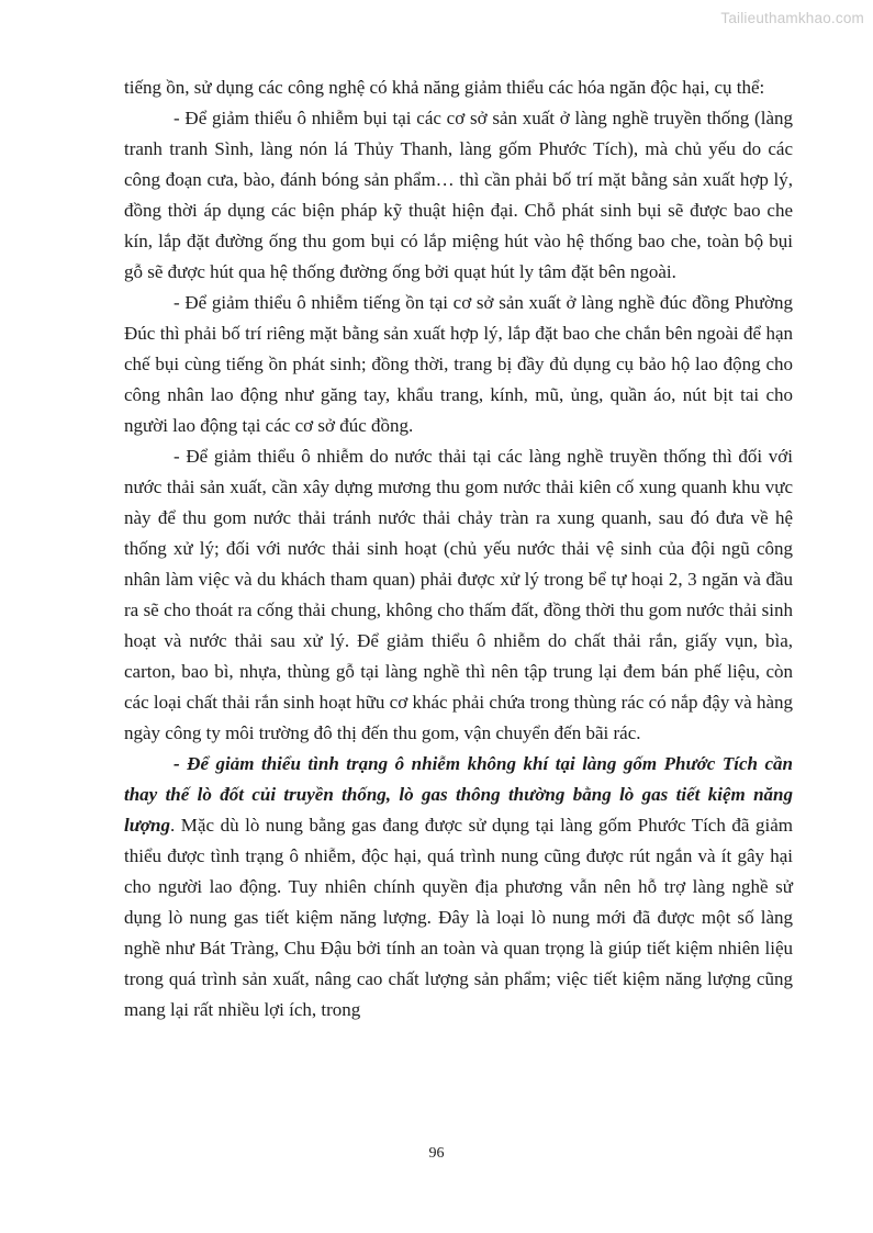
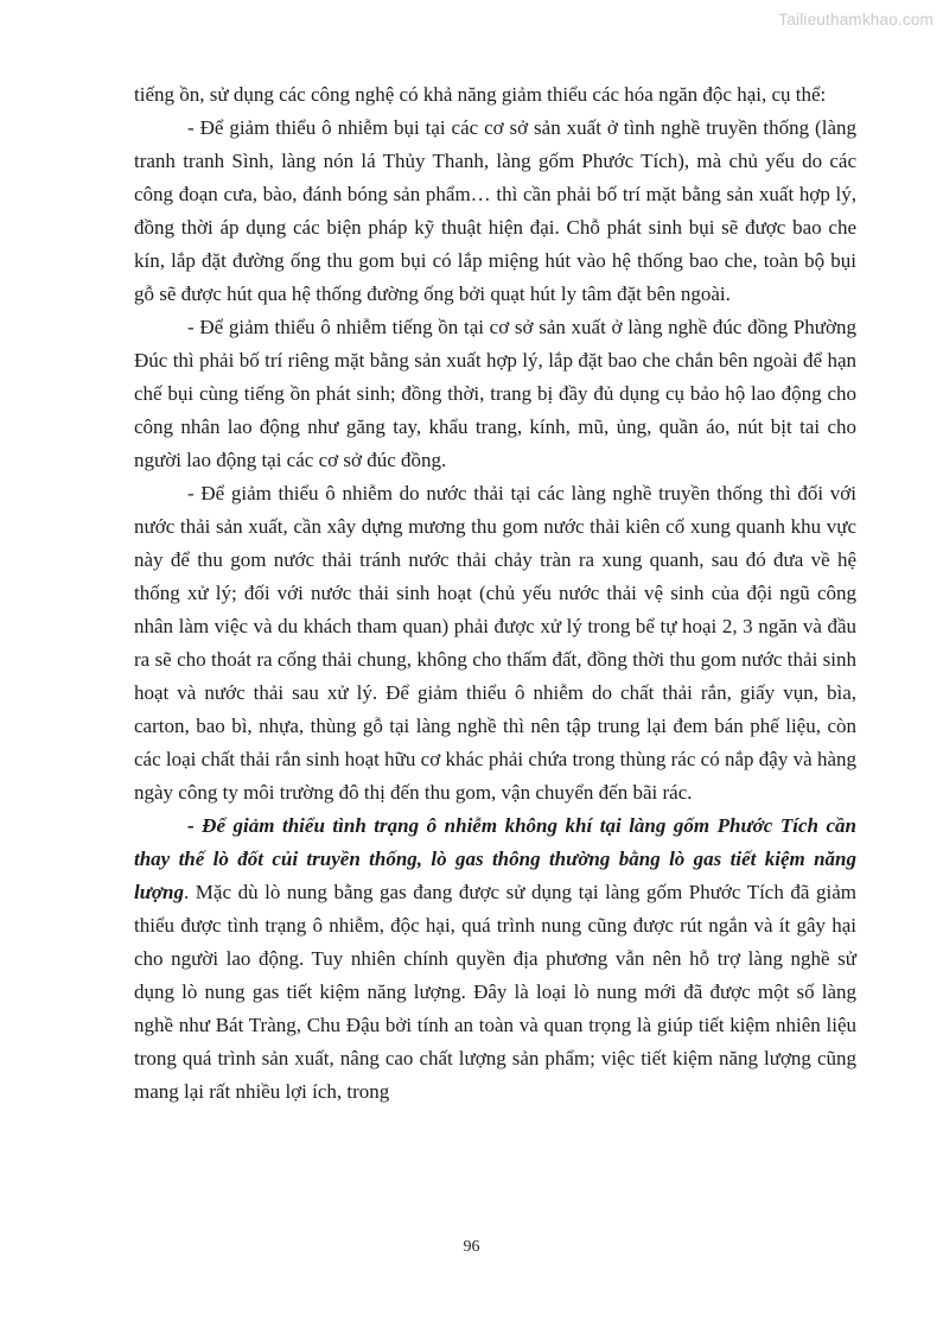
  Tailieuthamkhao.com
  tiếng ồn, sử dụng các công nghệ có khả năng giảm thiểu các hóa ngăn độc hại, cụ thể:
- - Để giảm thiểu ô nhiễm bụi tại các cơ sở sản xuất ở làng nghề truyền thống (làng tranh tranh Sình, làng nón lá Thủy Thanh, làng gốm Phước Tích), mà chủ yếu do các công đoạn cưa, bào, đánh bóng sản phẩm… thì cần phải bố trí mặt bằng sản xuất hợp lý, đồng thời áp dụng các biện pháp kỹ thuật hiện đại. Chỗ phát sinh bụi sẽ được bao che kín, lắp đặt đường ống thu gom bụi có lắp miệng hút vào hệ thống bao che, toàn bộ bụi gỗ sẽ được hút qua hệ thống đường ống bởi quạt hút ly tâm đặt bên ngoài.
+ - Để giảm thiểu ô nhiễm bụi tại các cơ sở sản xuất ở tình nghề truyền thống (làng tranh tranh Sình, làng nón lá Thủy Thanh, làng gốm Phước Tích), mà chủ yếu do các công đoạn cưa, bào, đánh bóng sản phẩm… thì cần phải bố trí mặt bằng sản xuất hợp lý, đồng thời áp dụng các biện pháp kỹ thuật hiện đại. Chỗ phát sinh bụi sẽ được bao che kín, lắp đặt đường ống thu gom bụi có lắp miệng hút vào hệ thống bao che, toàn bộ bụi gỗ sẽ được hút qua hệ thống đường ống bởi quạt hút ly tâm đặt bên ngoài.
  - Để giảm thiểu ô nhiễm tiếng ồn tại cơ sở sản xuất ở làng nghề đúc đồng Phường Đúc thì phải bố trí riêng mặt bằng sản xuất hợp lý, lắp đặt bao che chắn bên ngoài để hạn chế bụi cùng tiếng ồn phát sinh; đồng thời, trang bị đầy đủ dụng cụ bảo hộ lao động cho công nhân lao động như găng tay, khẩu trang, kính, mũ, ủng, quần áo, nút bịt tai cho người lao động tại các cơ sở đúc đồng.
  - Để giảm thiểu ô nhiễm do nước thải tại các làng nghề truyền thống thì đối với nước thải sản xuất, cần xây dựng mương thu gom nước thải kiên cố xung quanh khu vực này để thu gom nước thải tránh nước thải chảy tràn ra xung quanh, sau đó đưa về hệ thống xử lý; đối với nước thải sinh hoạt (chủ yếu nước thải vệ sinh của đội ngũ công nhân làm việc và du khách tham quan) phải được xử lý trong bể tự hoại 2, 3 ngăn và đầu ra sẽ cho thoát ra cống thải chung, không cho thấm đất, đồng thời thu gom nước thải sinh hoạt và nước thải sau xử lý. Để giảm thiểu ô nhiễm do chất thải rắn, giấy vụn, bìa, carton, bao bì, nhựa, thùng gỗ tại làng nghề thì nên tập trung lại đem bán phế liệu, còn các loại chất thải rắn sinh hoạt hữu cơ khác phải chứa trong thùng rác có nắp đậy và hàng ngày công ty môi trường đô thị đến thu gom, vận chuyển đến bãi rác.
  - Để giảm thiểu tình trạng ô nhiễm không khí tại làng gốm Phước Tích cần thay thế lò đốt củi truyền thống, lò gas thông thường bằng lò gas tiết kiệm năng lượng. Mặc dù lò nung bằng gas đang được sử dụng tại làng gốm Phước Tích đã giảm thiểu được tình trạng ô nhiễm, độc hại, quá trình nung cũng được rút ngắn và ít gây hại cho người lao động. Tuy nhiên chính quyền địa phương vẫn nên hỗ trợ làng nghề sử dụng lò nung gas tiết kiệm năng lượng. Đây là loại lò nung mới đã được một số làng nghề như Bát Tràng, Chu Đậu bởi tính an toàn và quan trọng là giúp tiết kiệm nhiên liệu trong quá trình sản xuất, nâng cao chất lượng sản phẩm; việc tiết kiệm năng lượng cũng mang lại rất nhiều lợi ích, trong
  96
